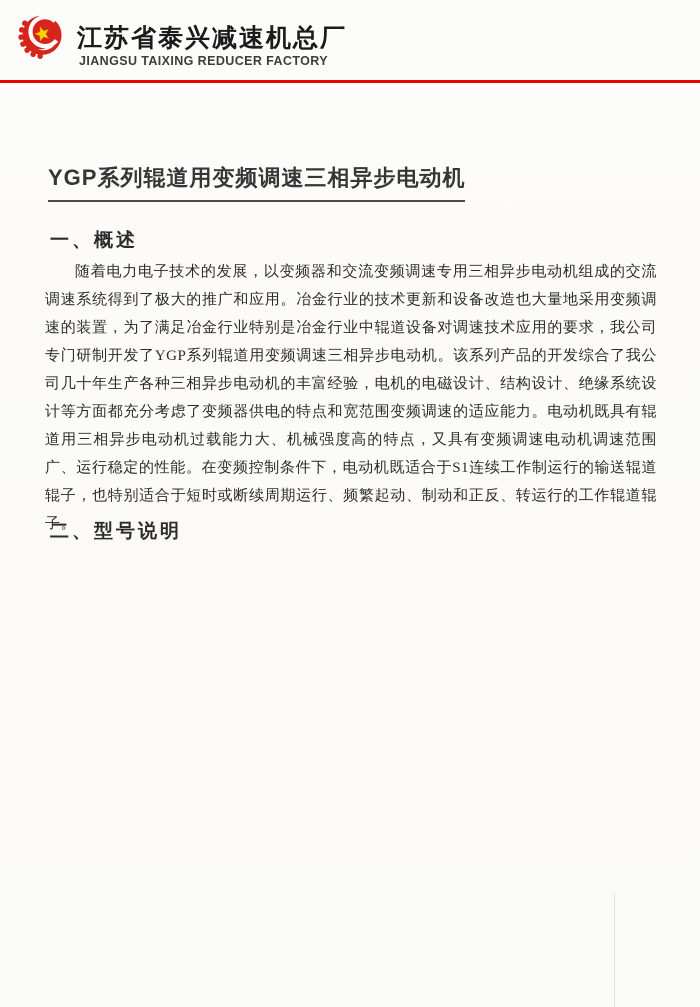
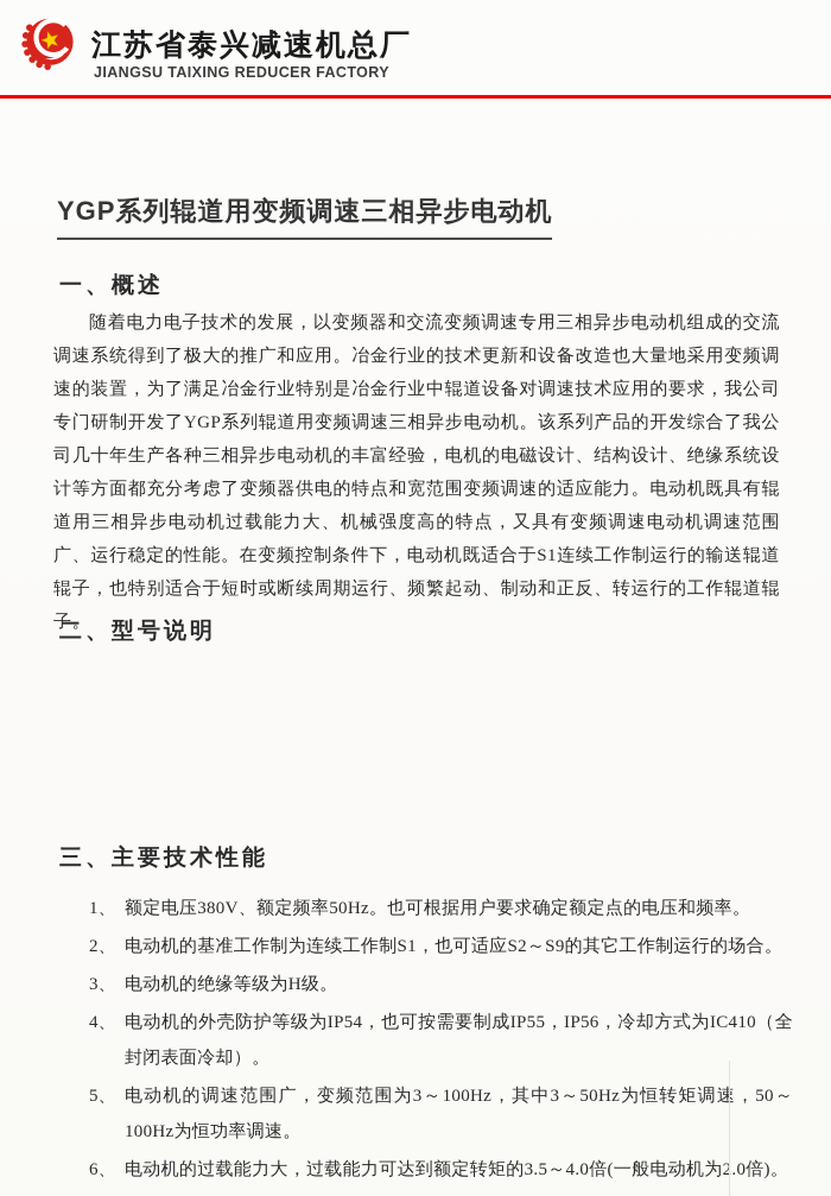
  江苏省泰兴减速机总厂
  JIANGSU TAIXING REDUCER FACTORY
  YGP系列辊道用变频调速三相异步电动机
  一、概述
  随着电力电子技术的发展，以变频器和交流变频调速专用三相异步电动机组成的交流调速系统得到了极大的推广和应用。冶金行业的技术更新和设备改造也大量地采用变频调速的装置，为了满足冶金行业特别是冶金行业中辊道设备对调速技术应用的要求，我公司专门研制开发了YGP系列辊道用变频调速三相异步电动机。该系列产品的开发综合了我公司几十年生产各种三相异步电动机的丰富经验，电机的电磁设计、结构设计、绝缘系统设计等方面都充分考虑了变频器供电的特点和宽范围变频调速的适应能力。电动机既具有辊道用三相异步电动机过载能力大、机械强度高的特点，又具有变频调速电动机调速范围广、运行稳定的性能。在变频控制条件下，电动机既适合于S1连续工作制运行的输送辊道辊子，也特别适合于短时或断续周期运行、频繁起动、制动和正反、转运行的工作辊道辊子。
  二、型号说明
+ 三、主要技术性能
+ 1、
+ 额定电压380V、额定频率50Hz。也可根据用户要求确定额定点的电压和频率。
+ 2、
+ 电动机的基准工作制为连续工作制S1，也可适应S2～S9的其它工作制运行的场合。
+ 3、
+ 电动机的绝缘等级为H级。
+ 4、
+ 电动机的外壳防护等级为IP54，也可按需要制成IP55，IP56，冷却方式为IC410（全封闭表面冷却）。
+ 5、
+ 电动机的调速范围广，变频范围为3～100Hz，其中3～50Hz为恒转矩调速，50～100Hz为恒功率调速。
+ 6、
+ 电动机的过载能力大，过载能力可达到额定转矩的3.5～4.0倍(一般电动机为2.0倍)。
